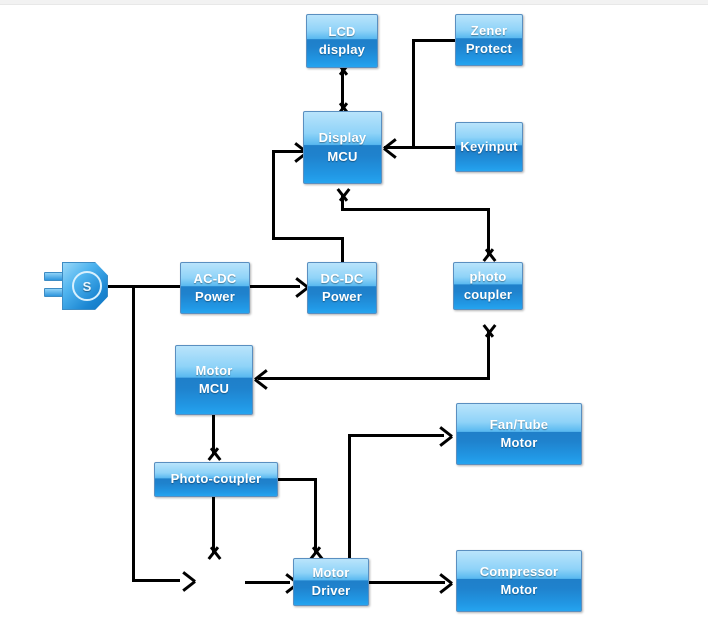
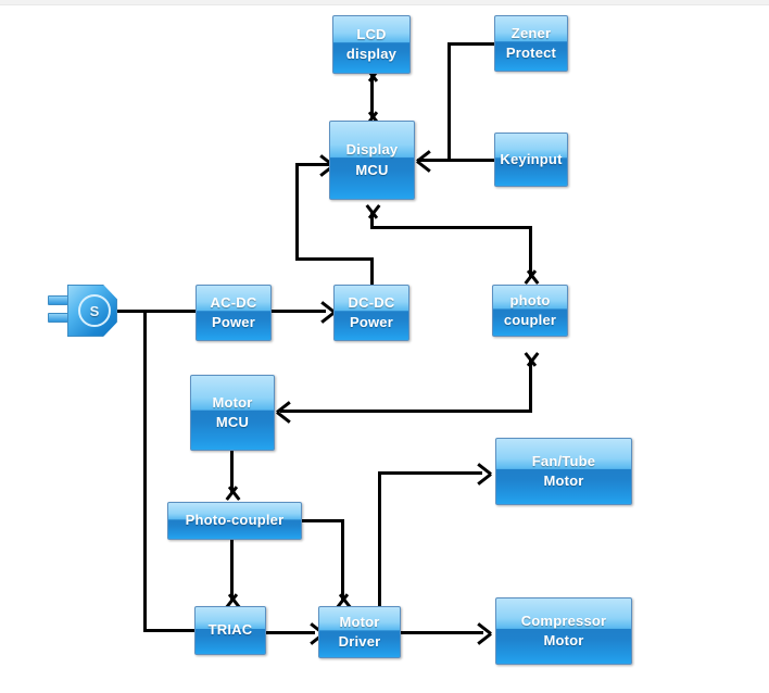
  S
  LCD
  display
  Zener
  Protect
  Display
  MCU
  Keyinput
  AC-DC
  Power
  DC-DC
  Power
  photo
  coupler
  Motor
  MCU
  Fan/Tube
  Motor
  Photo-coupler
+ TRIAC
  Motor
  Driver
  Compressor
  Motor
